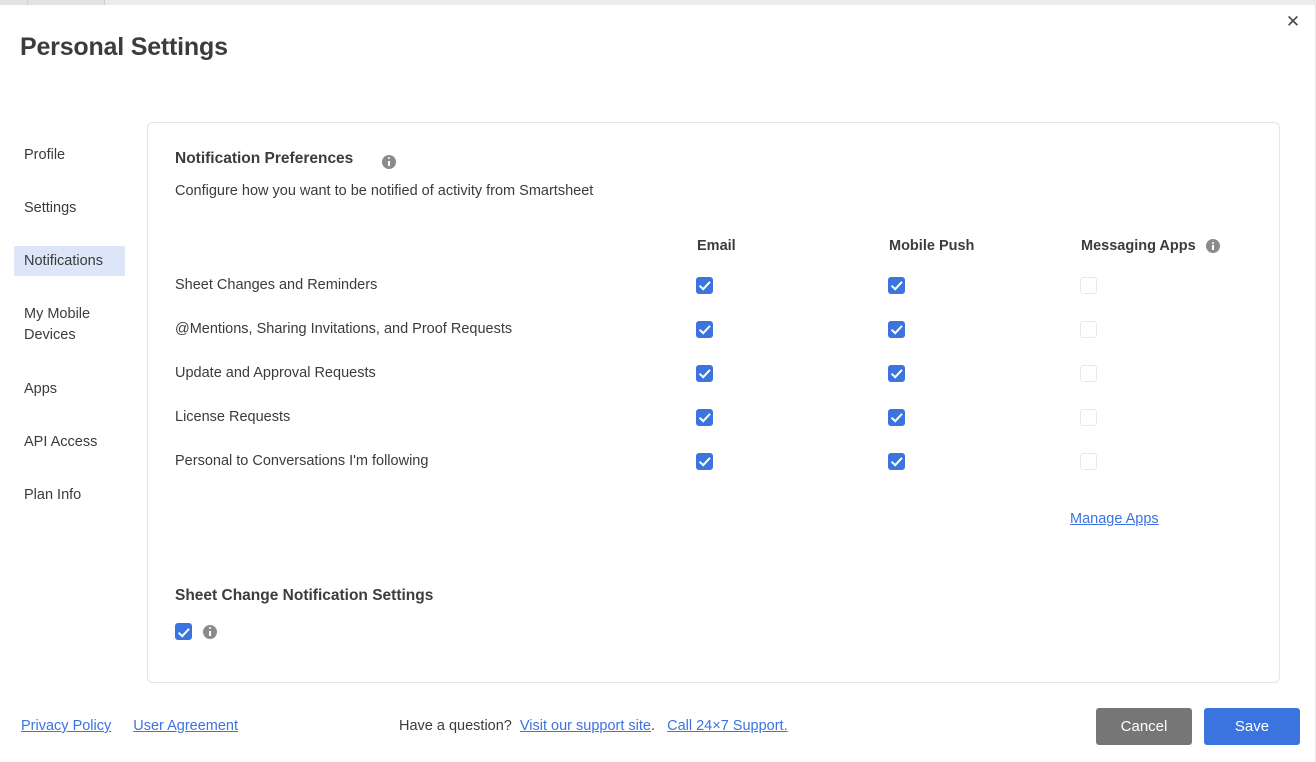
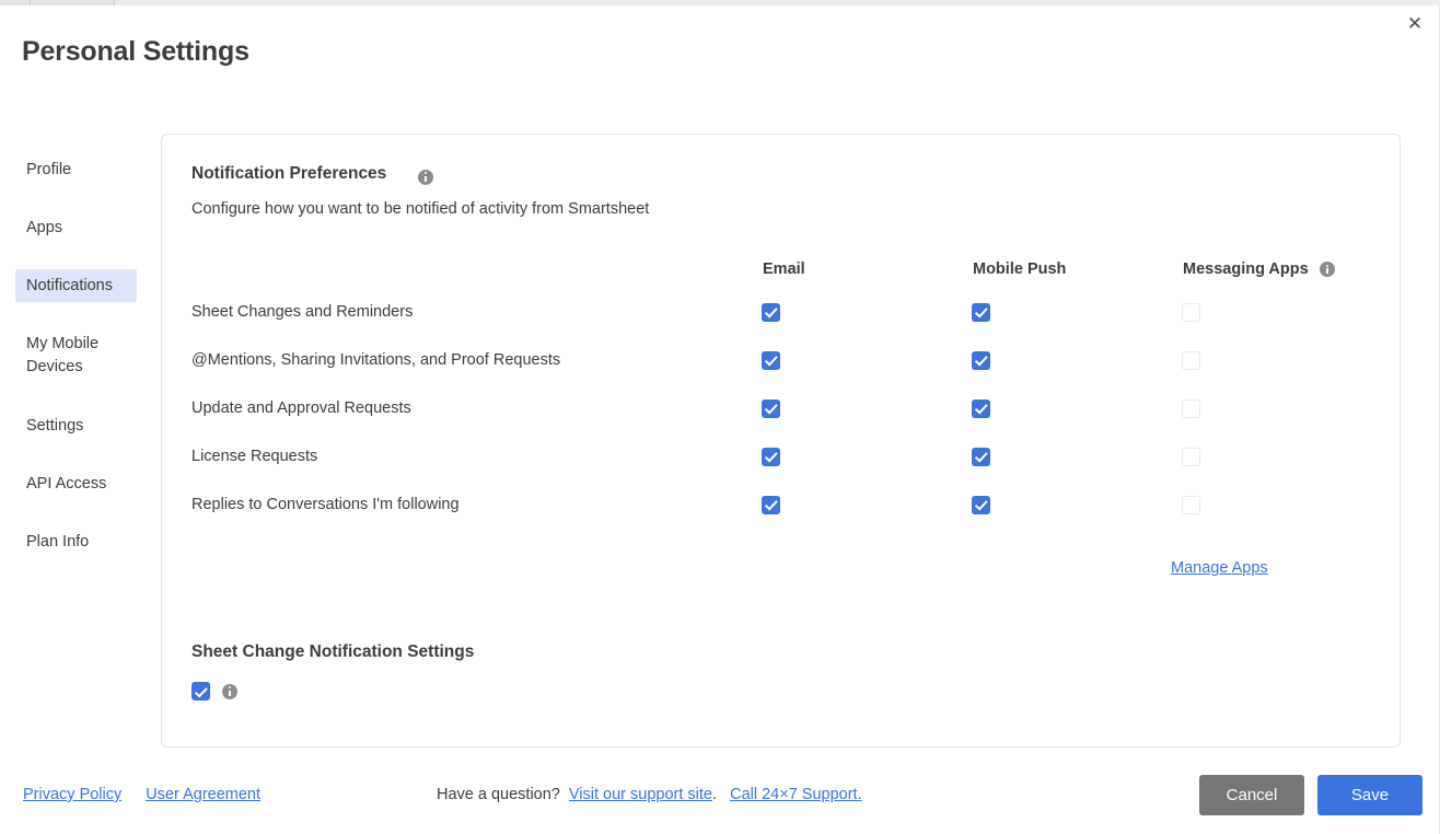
  ✕
  Personal Settings
  Profile
- Settings
+ Apps
  Notifications
  My Mobile Devices
- Apps
+ Settings
  API Access
  Plan Info
  Notification Preferences
  Configure how you want to be notified of activity from Smartsheet
  Email
  Mobile Push
  Messaging Apps
  Sheet Changes and Reminders
  @Mentions, Sharing Invitations, and Proof Requests
  Update and Approval Requests
  License Requests
- Personal to Conversations I'm following
+ Replies to Conversations I'm following
  Manage Apps
  Sheet Change Notification Settings
  Privacy Policy
  User Agreement
  Have a question? Visit our support site. Call 24×7 Support.
  Cancel
  Save
